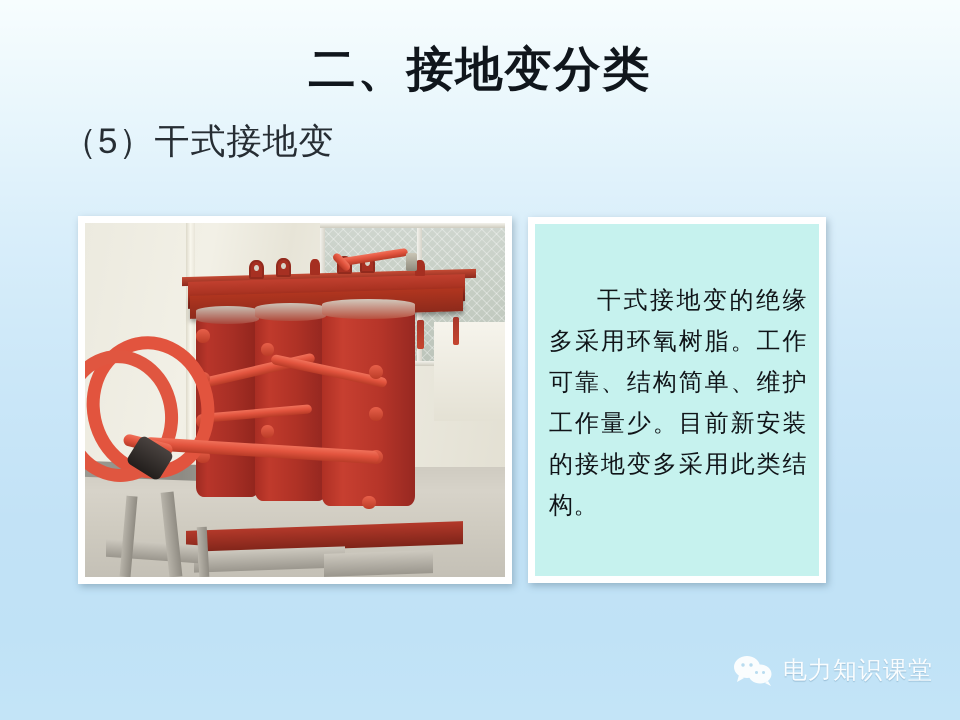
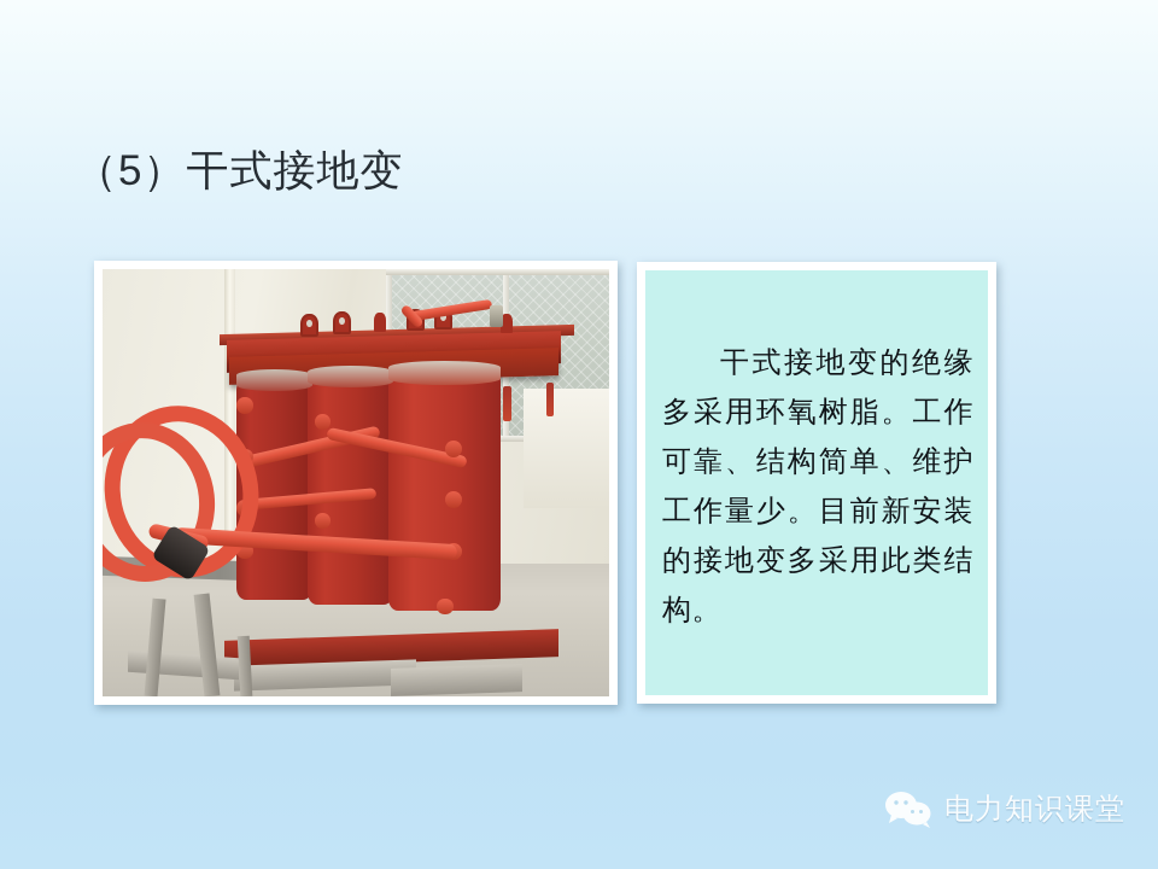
- 二、接地变分类
  （5）干式接地变
  干式接地变的绝缘多采用环氧树脂。工作可靠、结构简单、维护工作量少。目前新安装的接地变多采用此类结构。
  电力知识课堂
